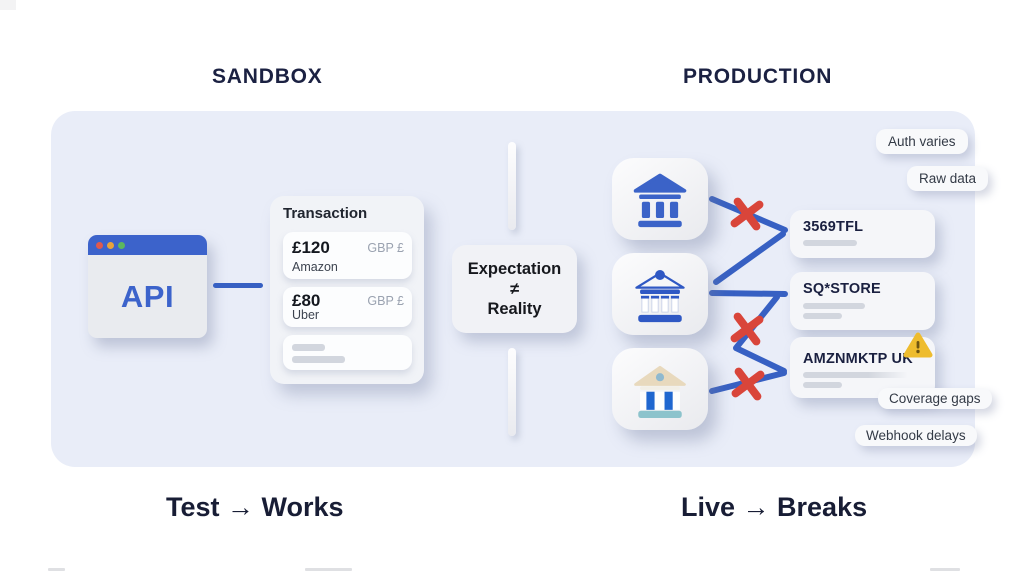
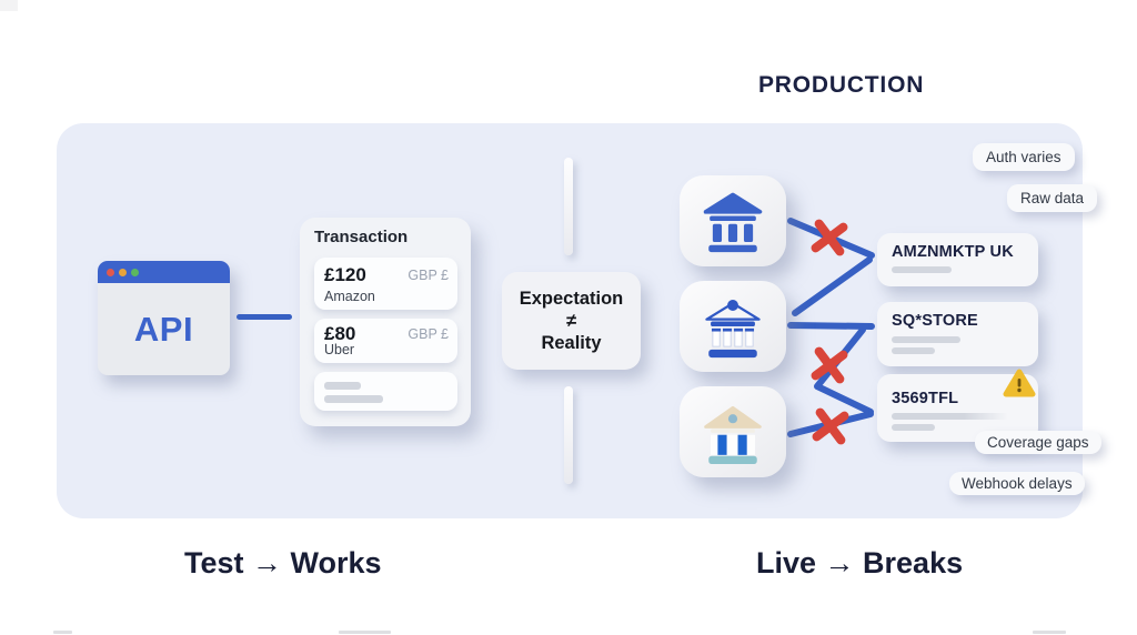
- SANDBOX
  PRODUCTION
  API
  Transaction
  £120
  GBP £
  Amazon
  £80
  GBP £
  Uber
  Expectation
  ≠
  Reality
- 3569TFL
+ AMZNMKTP UK
  SQ*STORE
- AMZNMKTP UK
+ 3569TFL
  Auth varies
  Raw data
  Coverage gaps
  Webhook delays
  Test → Works
  Live → Breaks
